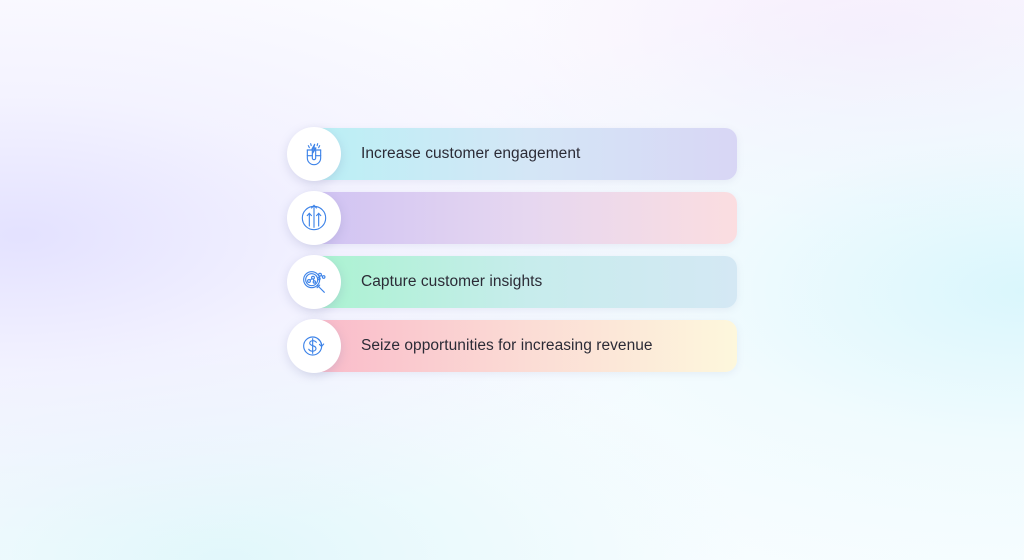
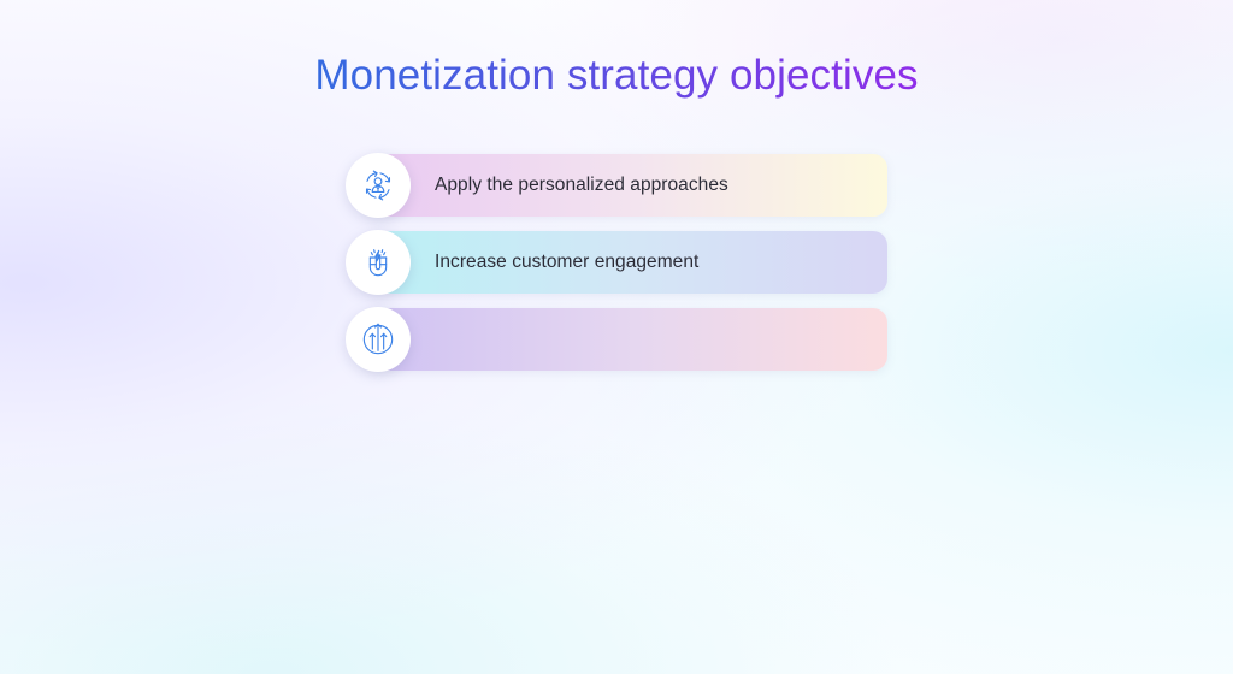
+ Monetization strategy objectives
+ Apply the personalized approaches
  Increase customer engagement
- Capture customer insights
- Seize opportunities for increasing revenue
